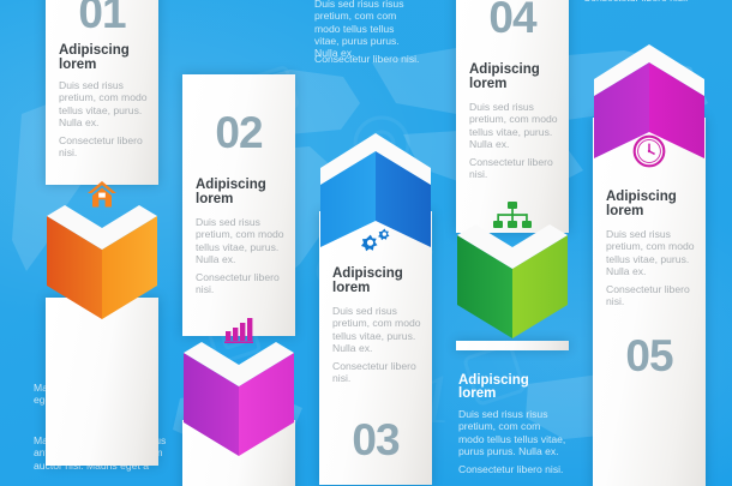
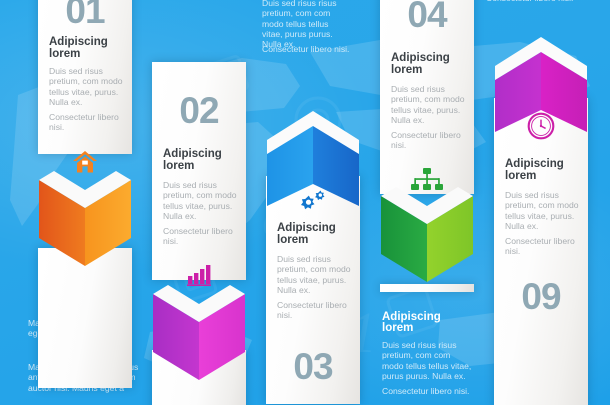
  1
  Duis sed risus risus pretium, com com modo tellus tellus vitae, purus purus. Nulla ex.
  Consectetur libero nisi.
  Adipiscing
  lorem
  Duis sed risus risus pretium, com com modo tellus tellus vitae, purus purus. Nulla ex.
  Consectetur libero nisi.
  01
  Adipiscing
  lorem
  Duis sed risus pretium, com modo tellus vitae, purus. Nulla ex.
  Consectetur libero nisi.
  02
  Adipiscing
  lorem
  Duis sed risus pretium, com modo tellus vitae, purus. Nulla ex.
  Consectetur libero nisi.
  Adipiscing
  lorem
  Duis sed risus pretium, com modo tellus vitae, purus. Nulla ex.
  Consectetur libero nisi.
  03
  04
  Adipiscing
  lorem
  Duis sed risus pretium, com modo tellus vitae, purus. Nulla ex.
  Consectetur libero nisi.
  Adipiscing
  lorem
  Duis sed risus pretium, com modo tellus vitae, purus. Nulla ex.
  Consectetur libero nisi.
- 05
+ 09
